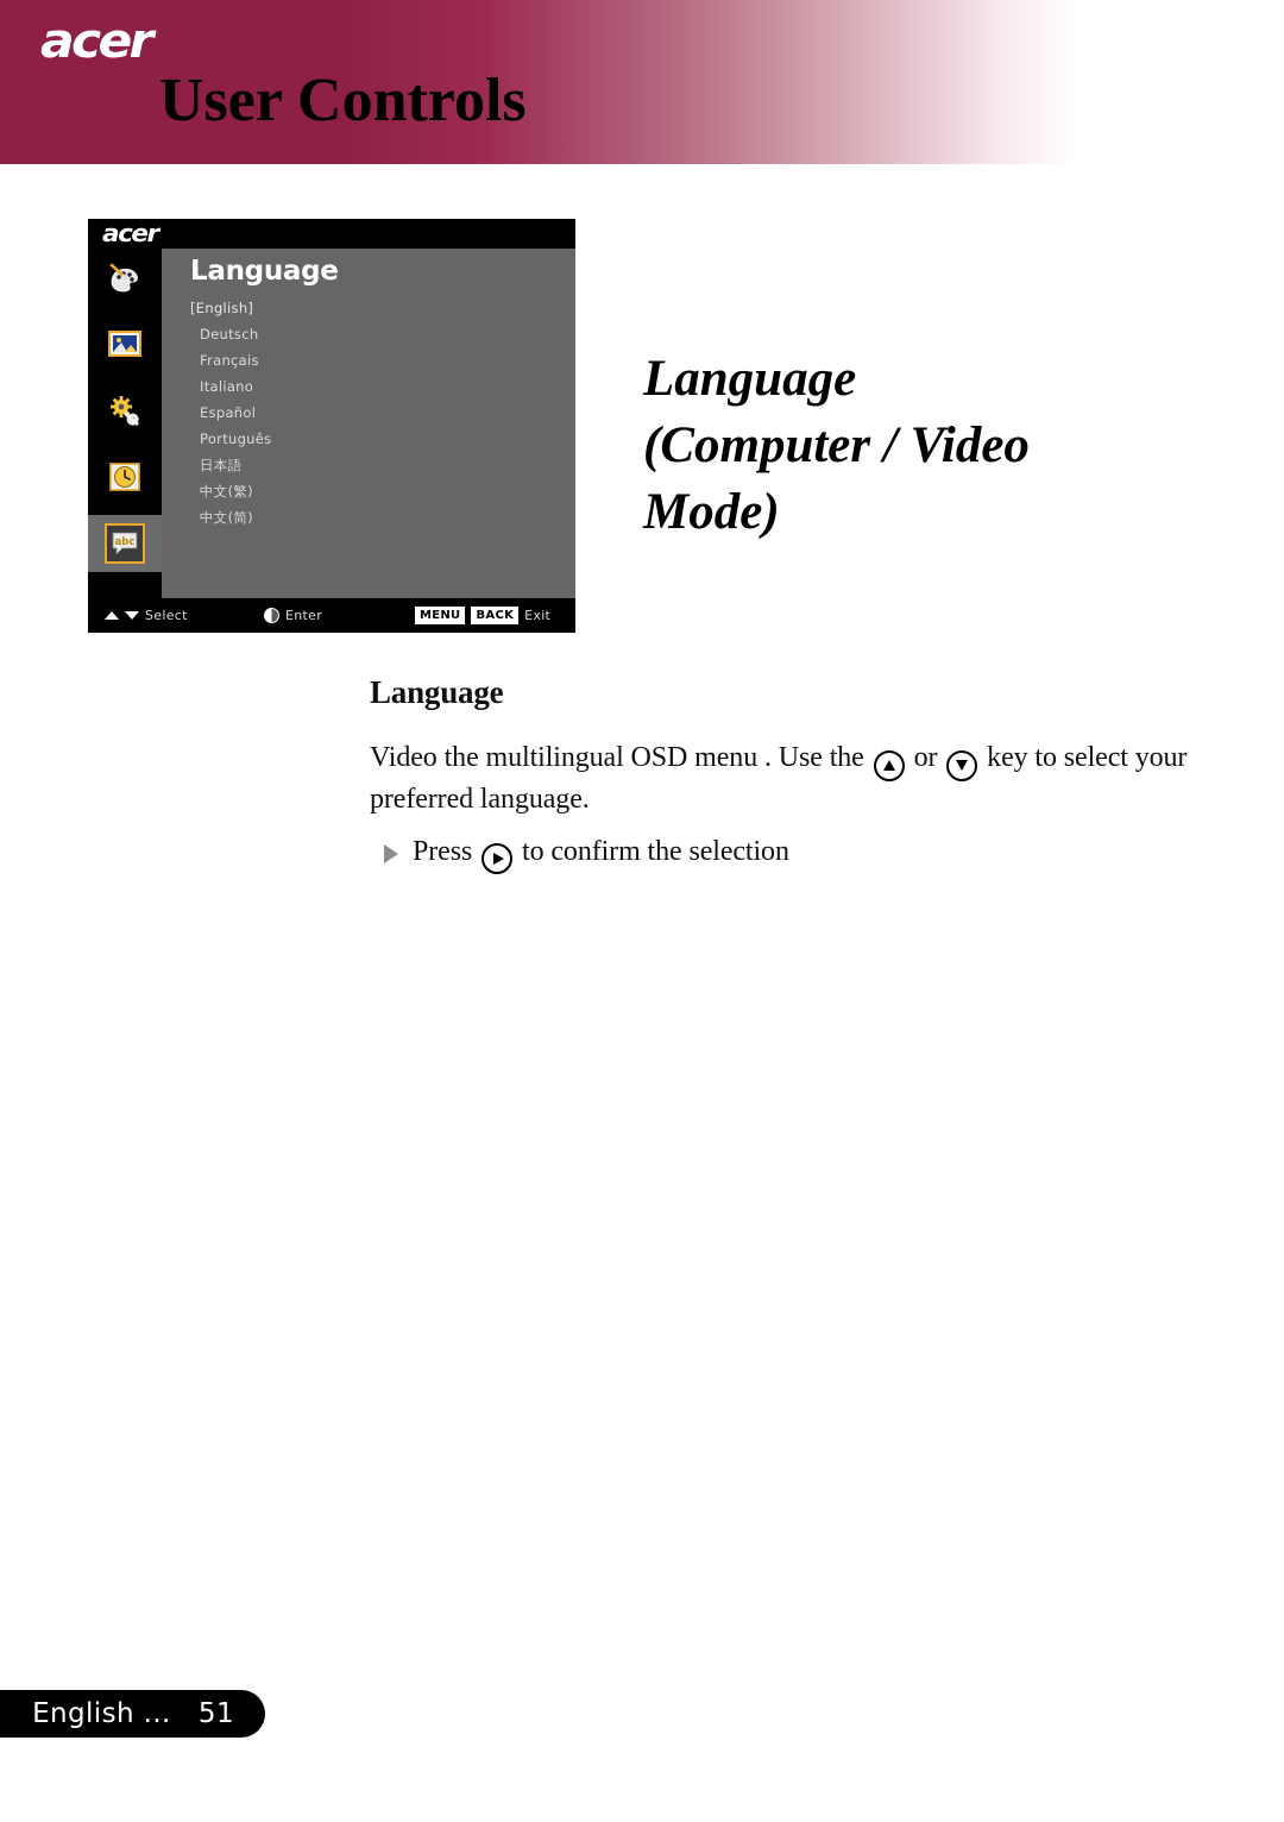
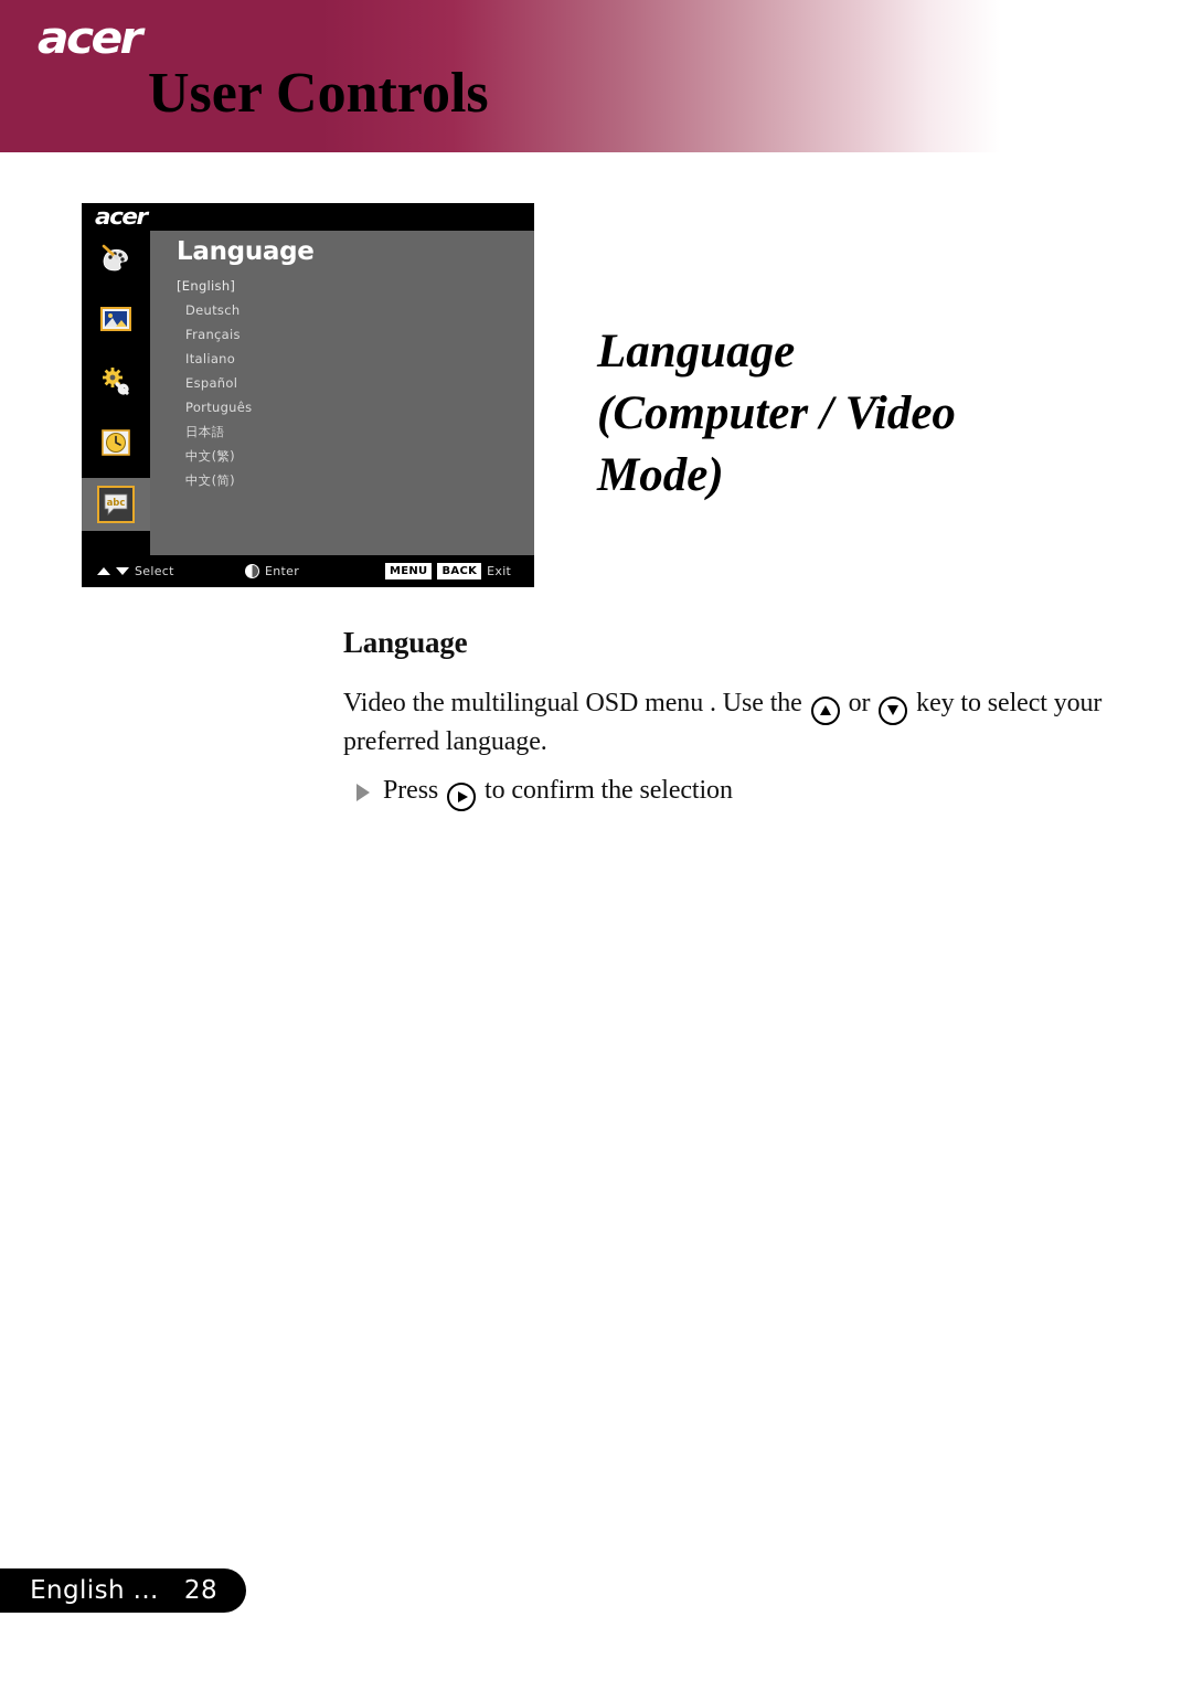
  acer
  User Controls
  acer
  abc
  Language
  [English]
  Deutsch
  Français
  Italiano
  Español
  Português
  日本語
  中文(繁)
  中文(简)
  Select
  Enter
  MENU
  BACK
  Exit
  Language
  (Computer / Video
  Mode)
  Language
  Video the multilingual OSD menu . Use the or key to select your preferred language.
  Press to confirm the selection
- English ... 51
+ English ... 28
